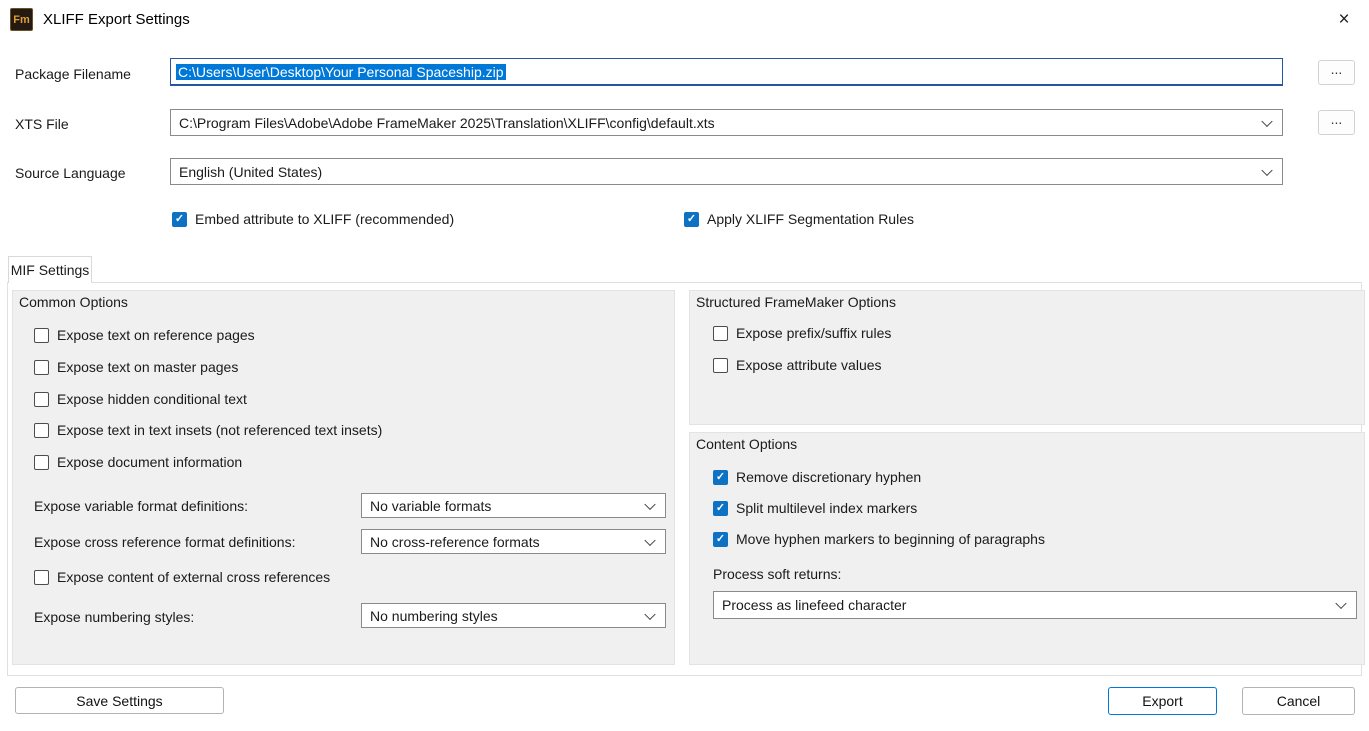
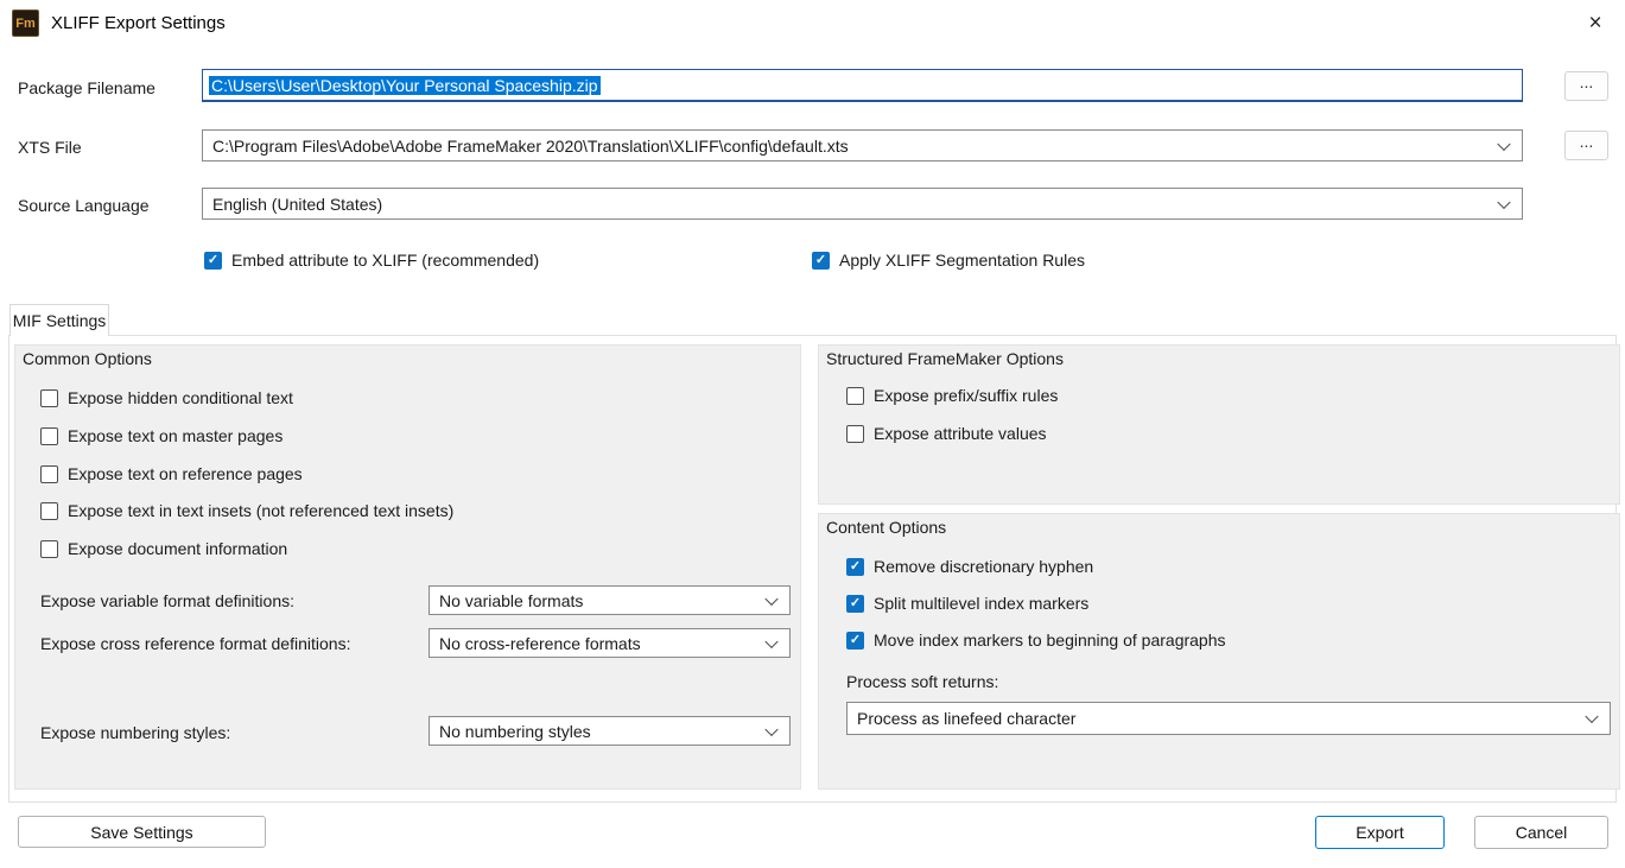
  Fm
  XLIFF Export Settings
  ×
  Package Filename
  C:\Users\User\Desktop\Your Personal Spaceship.zip
  ...
  XTS File
- C:\Program Files\Adobe\Adobe FrameMaker 2025\Translation\XLIFF\config\default.xts
+ C:\Program Files\Adobe\Adobe FrameMaker 2020\Translation\XLIFF\config\default.xts
  ...
  Source Language
  English (United States)
  Embed attribute to XLIFF (recommended)
  Apply XLIFF Segmentation Rules
  MIF Settings
  Common Options
- Expose text on reference pages
+ Expose hidden conditional text
  Expose text on master pages
- Expose hidden conditional text
+ Expose text on reference pages
  Expose text in text insets (not referenced text insets)
  Expose document information
  Expose variable format definitions:
  No variable formats
  Expose cross reference format definitions:
  No cross-reference formats
- Expose content of external cross references
  Expose numbering styles:
  No numbering styles
  Structured FrameMaker Options
  Expose prefix/suffix rules
  Expose attribute values
  Content Options
  Remove discretionary hyphen
  Split multilevel index markers
- Move hyphen markers to beginning of paragraphs
+ Move index markers to beginning of paragraphs
  Process soft returns:
  Process as linefeed character
  Save Settings
  Export
  Cancel
